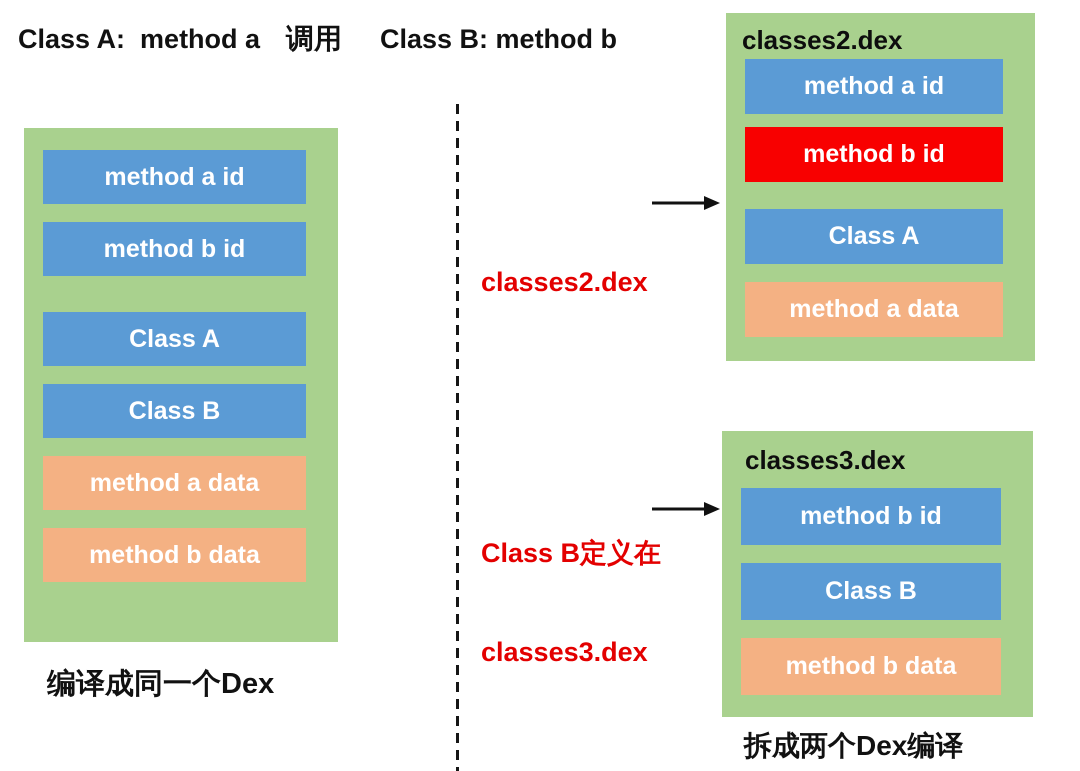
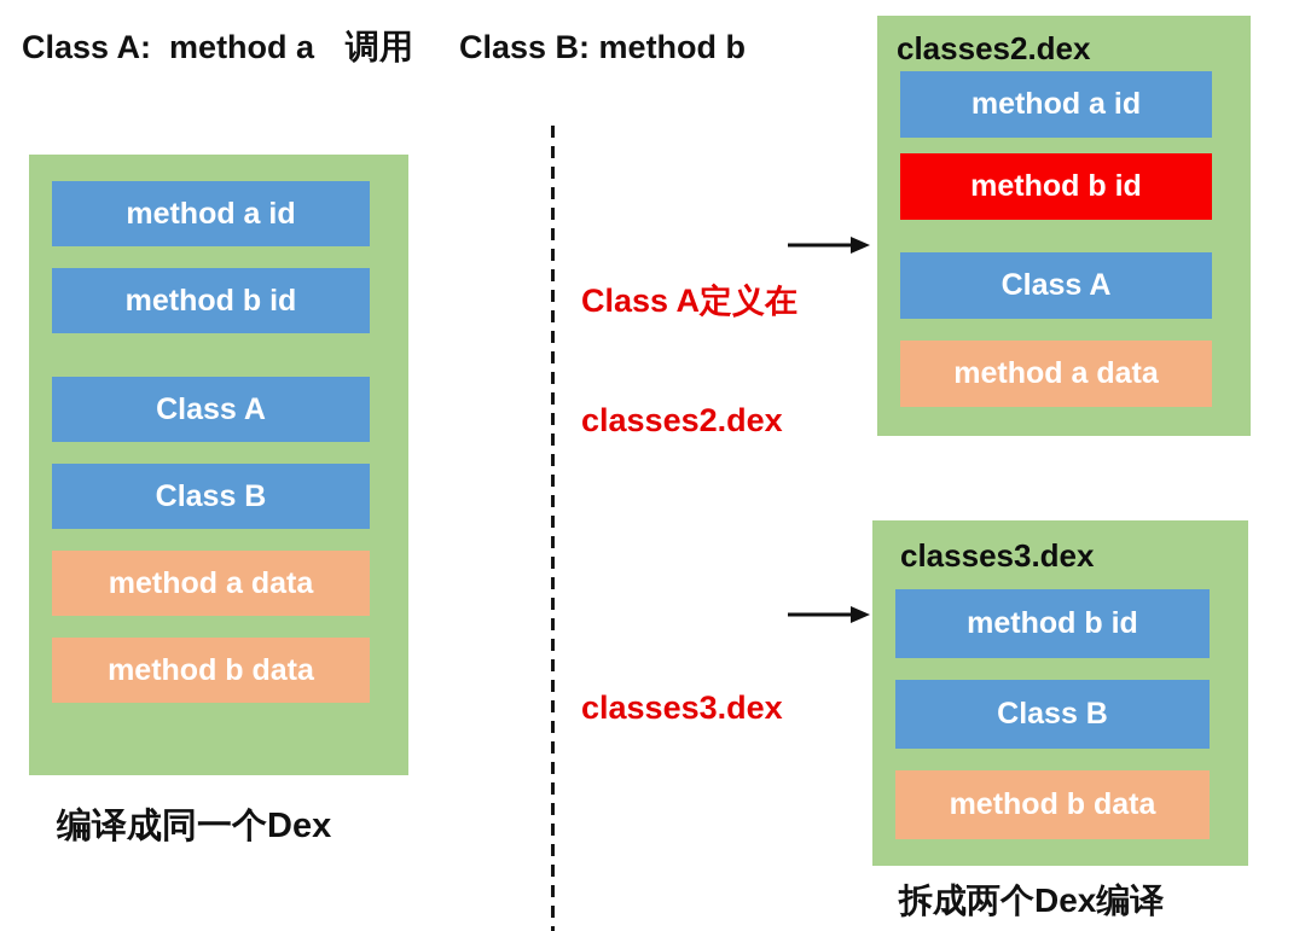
  Class A: method a
  调用
  Class B: method b
  method a id
  method b id
  Class A
  Class B
  method a data
  method b data
  编译成同一个Dex
+ Class A定义在
  classes2.dex
  classes2.dex
  method a id
  method b id
  Class A
  method a data
- Class B定义在
  classes3.dex
  classes3.dex
  method b id
  Class B
  method b data
  拆成两个Dex编译
